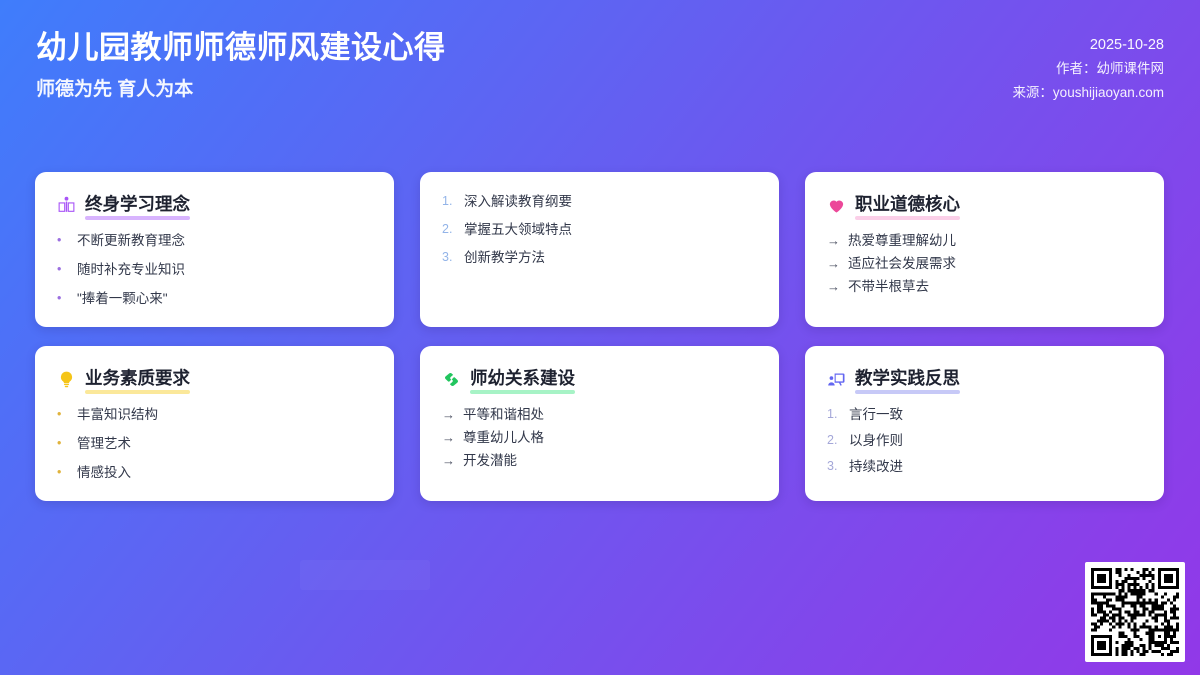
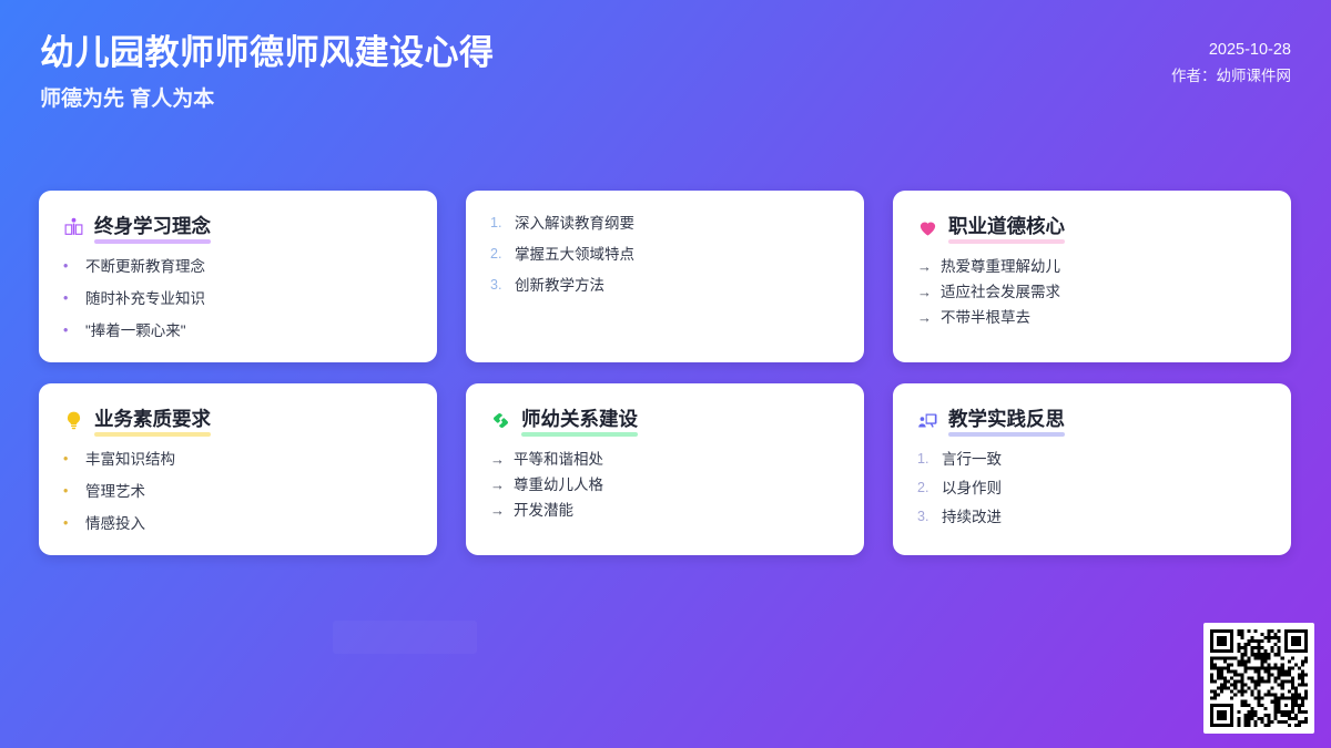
  幼儿园教师师德师风建设心得
  师德为先 育人为本
  2025-10-28
  作者：幼师课件网
- 来源：youshijiaoyan.com
  终身学习理念
  •
  不断更新教育理念
  •
  随时补充专业知识
  •
  "捧着一颗心来"
  1.
  深入解读教育纲要
  2.
  掌握五大领域特点
  3.
  创新教学方法
  职业道德核心
  →
  热爱尊重理解幼儿
  →
  适应社会发展需求
  →
  不带半根草去
  业务素质要求
  •
  丰富知识结构
  •
  管理艺术
  •
  情感投入
  师幼关系建设
  →
  平等和谐相处
  →
  尊重幼儿人格
  →
  开发潜能
  教学实践反思
  1.
  言行一致
  2.
  以身作则
  3.
  持续改进
